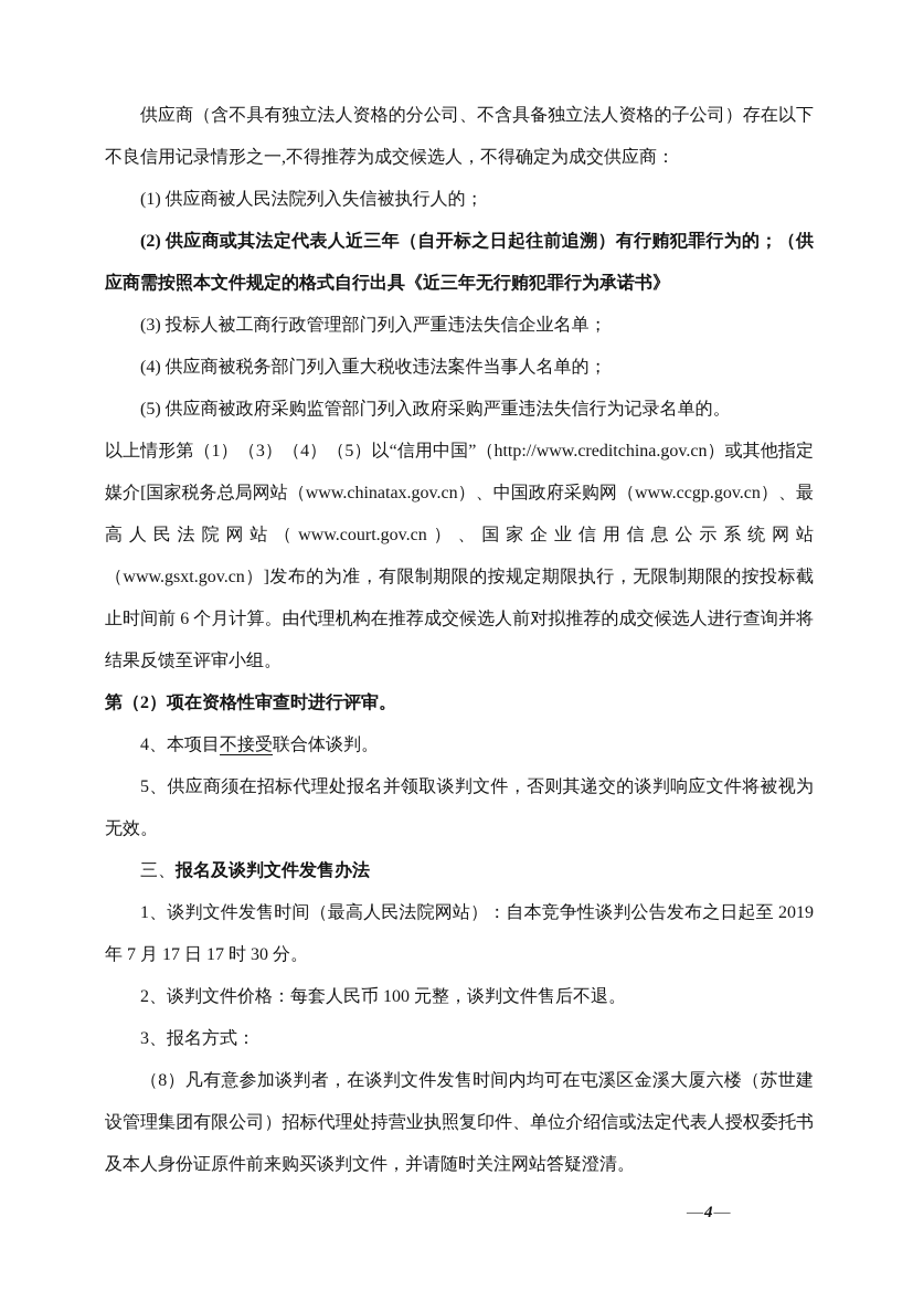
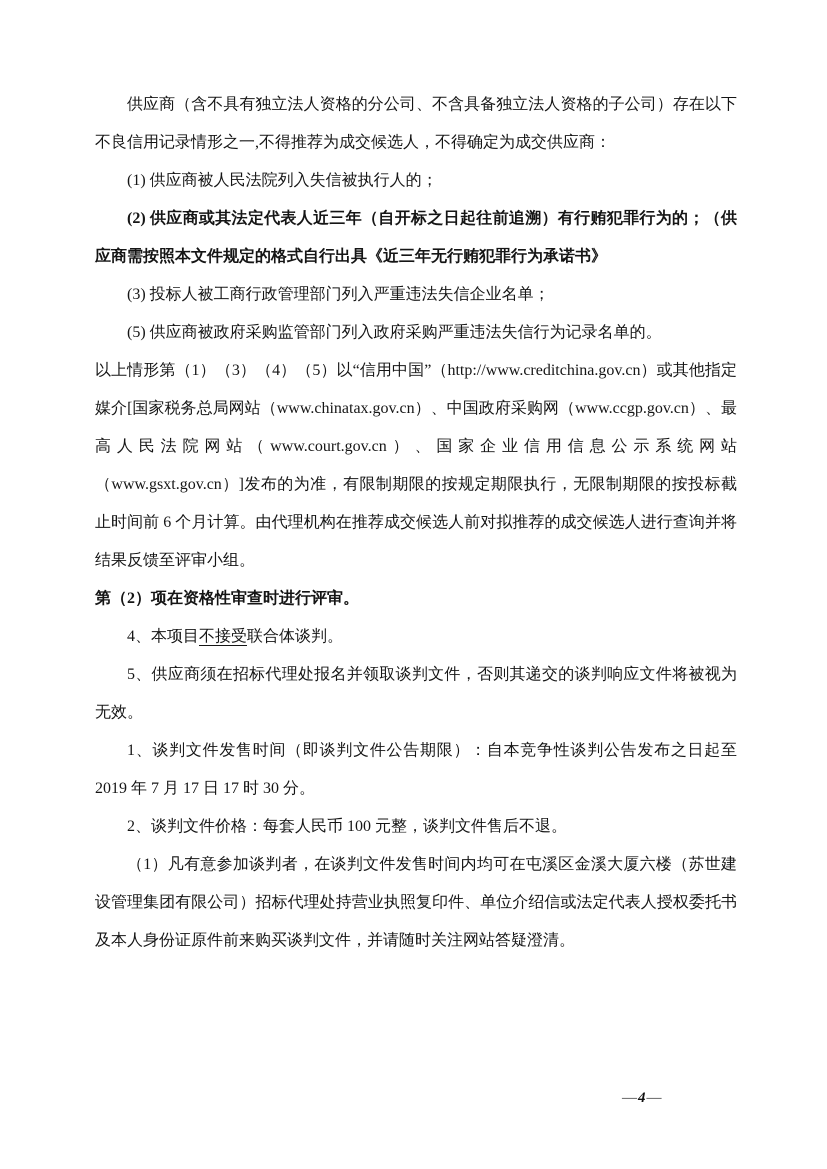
  供应商（含不具有独立法人资格的分公司、不含具备独立法人资格的子公司）存在以下不良信用记录情形之一,不得推荐为成交候选人，不得确定为成交供应商：
  (1) 供应商被人民法院列入失信被执行人的；
  (2) 供应商或其法定代表人近三年（自开标之日起往前追溯）有行贿犯罪行为的；（供应商需按照本文件规定的格式自行出具《近三年无行贿犯罪行为承诺书》
  (3) 投标人被工商行政管理部门列入严重违法失信企业名单；
- (4) 供应商被税务部门列入重大税收违法案件当事人名单的；
  (5) 供应商被政府采购监管部门列入政府采购严重违法失信行为记录名单的。
  以上情形第（1）（3）（4）（5）以“信用中国”（http://www.creditchina.gov.cn）或其他指定媒介[国家税务总局网站（www.chinatax.gov.cn）、中国政府采购网（www.ccgp.gov.cn）、最高人民法院网站（www.court.gov.cn）、国家企业信用信息公示系统网站（www.gsxt.gov.cn）]发布的为准，有限制期限的按规定期限执行，无限制期限的按投标截止时间前 6 个月计算。由代理机构在推荐成交候选人前对拟推荐的成交候选人进行查询并将结果反馈至评审小组。
  第（2）项在资格性审查时进行评审。
  4、本项目不接受联合体谈判。
  5、供应商须在招标代理处报名并领取谈判文件，否则其递交的谈判响应文件将被视为无效。
- 三、报名及谈判文件发售办法
- 1、谈判文件发售时间（最高人民法院网站）：自本竞争性谈判公告发布之日起至 2019 年 7 月 17 日 17 时 30 分。
+ 1、谈判文件发售时间（即谈判文件公告期限）：自本竞争性谈判公告发布之日起至 2019 年 7 月 17 日 17 时 30 分。
  2、谈判文件价格：每套人民币 100 元整，谈判文件售后不退。
- 3、报名方式：
- （8）凡有意参加谈判者，在谈判文件发售时间内均可在屯溪区金溪大厦六楼（苏世建设管理集团有限公司）招标代理处持营业执照复印件、单位介绍信或法定代表人授权委托书及本人身份证原件前来购买谈判文件，并请随时关注网站答疑澄清。
+ （1）凡有意参加谈判者，在谈判文件发售时间内均可在屯溪区金溪大厦六楼（苏世建设管理集团有限公司）招标代理处持营业执照复印件、单位介绍信或法定代表人授权委托书及本人身份证原件前来购买谈判文件，并请随时关注网站答疑澄清。
  —4—
